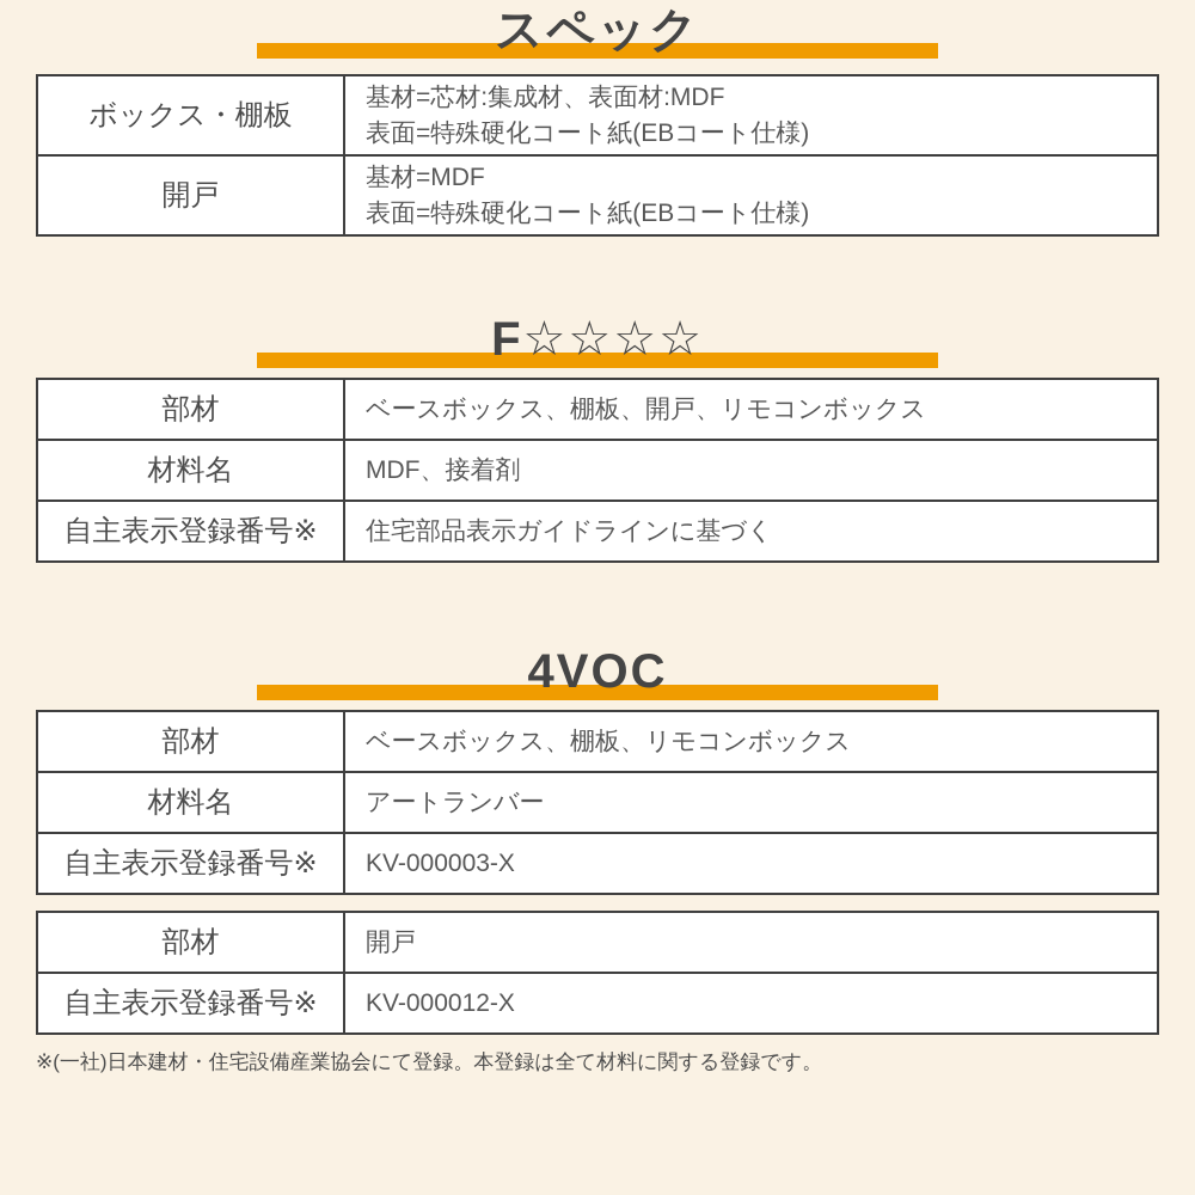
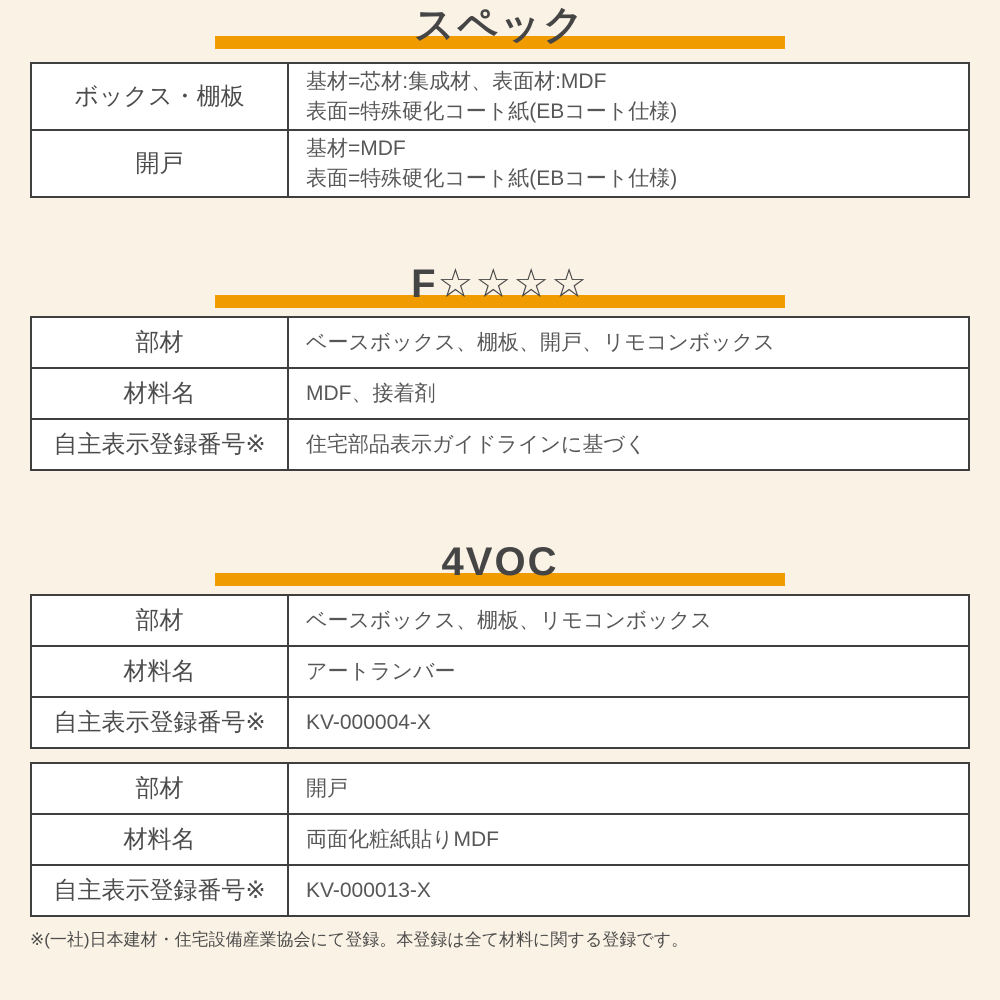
  スペック
  ボックス・棚板	基材=芯材:集成材、表面材:MDF 表面=特殊硬化コート紙(EBコート仕様)
  開戸	基材=MDF 表面=特殊硬化コート紙(EBコート仕様)
  F☆☆☆☆
  部材	ベースボックス、棚板、開戸、リモコンボックス
  材料名	MDF、接着剤
  自主表示登録番号※	住宅部品表示ガイドラインに基づく
  4VOC
  部材	ベースボックス、棚板、リモコンボックス
  材料名	アートランバー
- 自主表示登録番号※	KV-000003-X
+ 自主表示登録番号※	KV-000004-X
  部材	開戸
+ 材料名	両面化粧紙貼りMDF
- 自主表示登録番号※	KV-000012-X
+ 自主表示登録番号※	KV-000013-X
  ※(一社)日本建材・住宅設備産業協会にて登録。本登録は全て材料に関する登録です。
